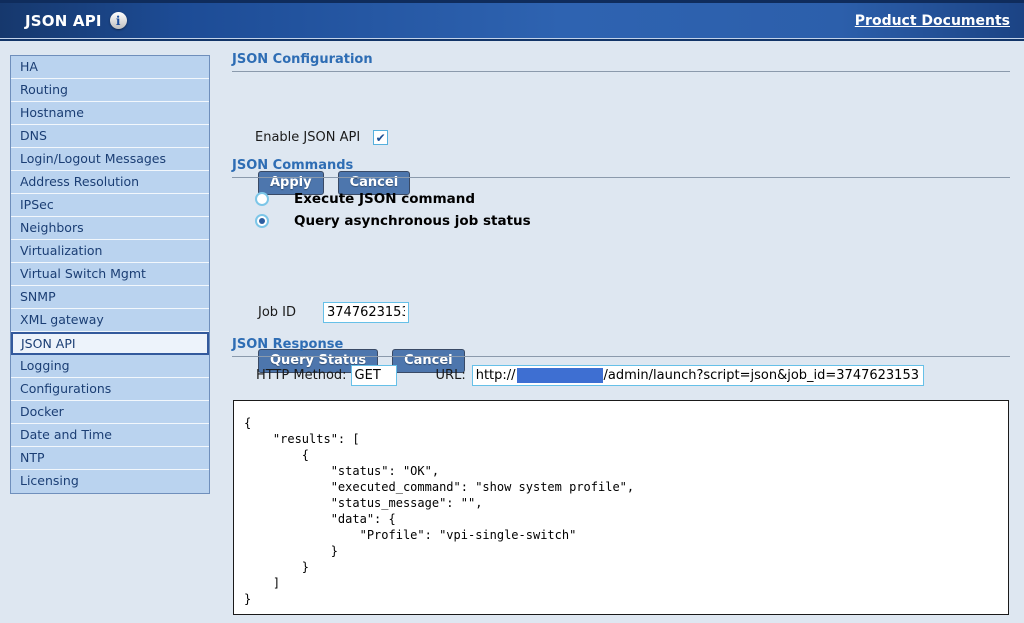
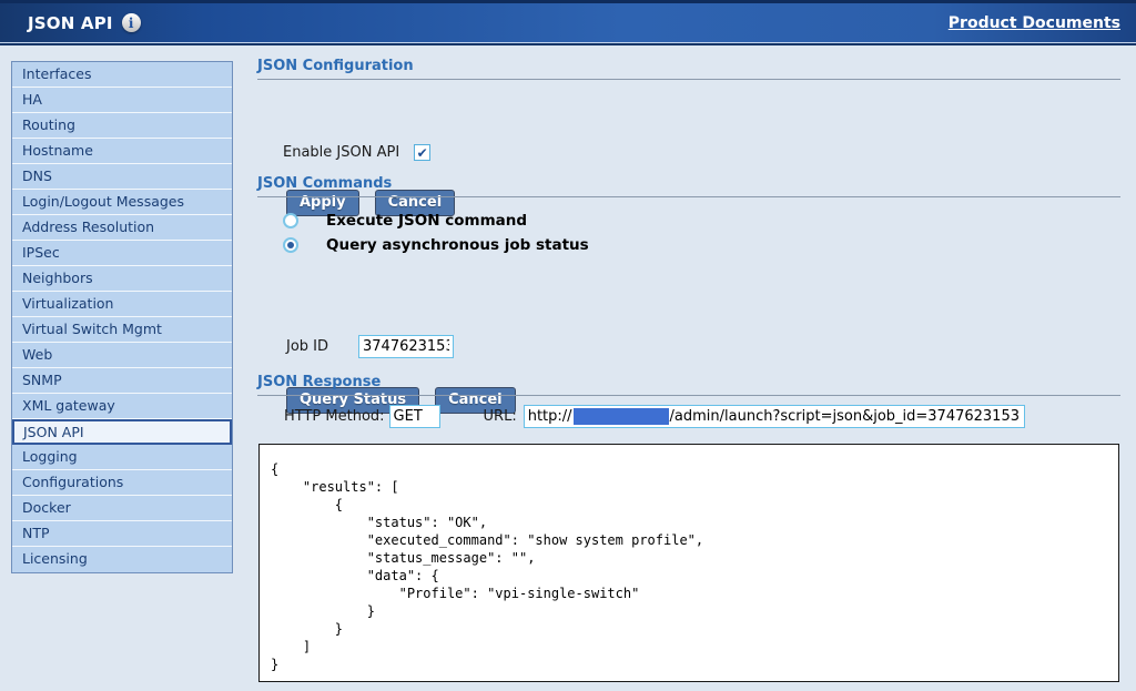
  JSON API
  i
  Product Documents
+ Interfaces
  HA
  Routing
  Hostname
  DNS
  Login/Logout Messages
  Address Resolution
  IPSec
  Neighbors
  Virtualization
  Virtual Switch Mgmt
+ Web
  SNMP
  XML gateway
  JSON API
  Logging
  Configurations
  Docker
- Date and Time
  NTP
  Licensing
  JSON Configuration
  Enable JSON API
  ✔
  Apply
  Cancel
  JSON Commands
  Execute JSON command
  Query asynchronous job status
  Job ID
  374762315
  Query Status
  Cancel
  JSON Response
  HTTP Method:
  GET
  URL:
  http://
  /admin/launch?script=json&job_id=3747623153
  {
  "results": [
  {
  "status": "OK",
  "executed_command": "show system profile",
  "status_message": "",
  "data": {
  "Profile": "vpi-single-switch"
  }
  }
  ]
  }
